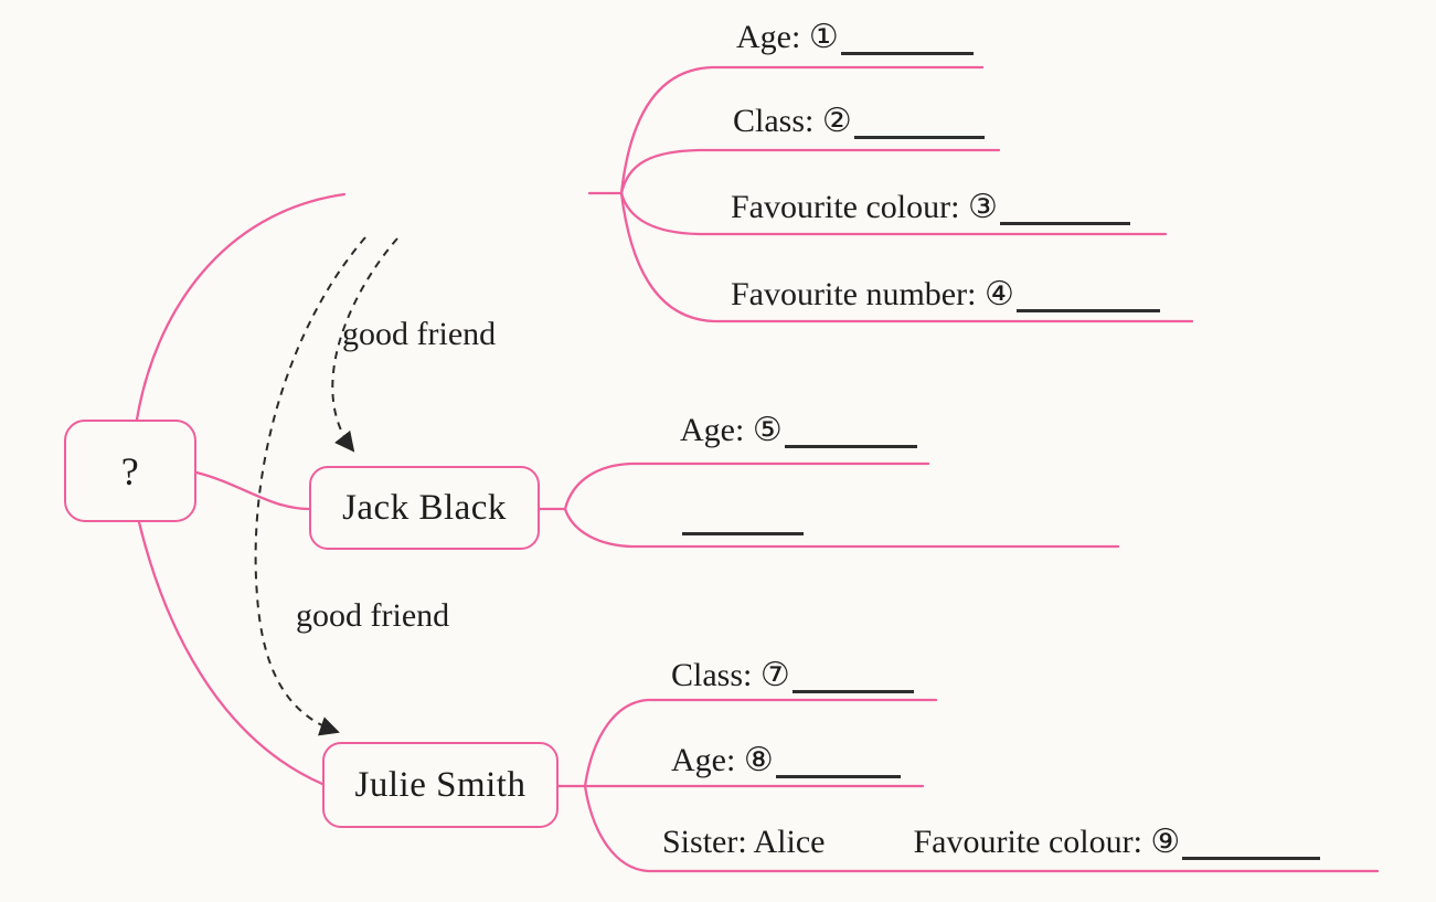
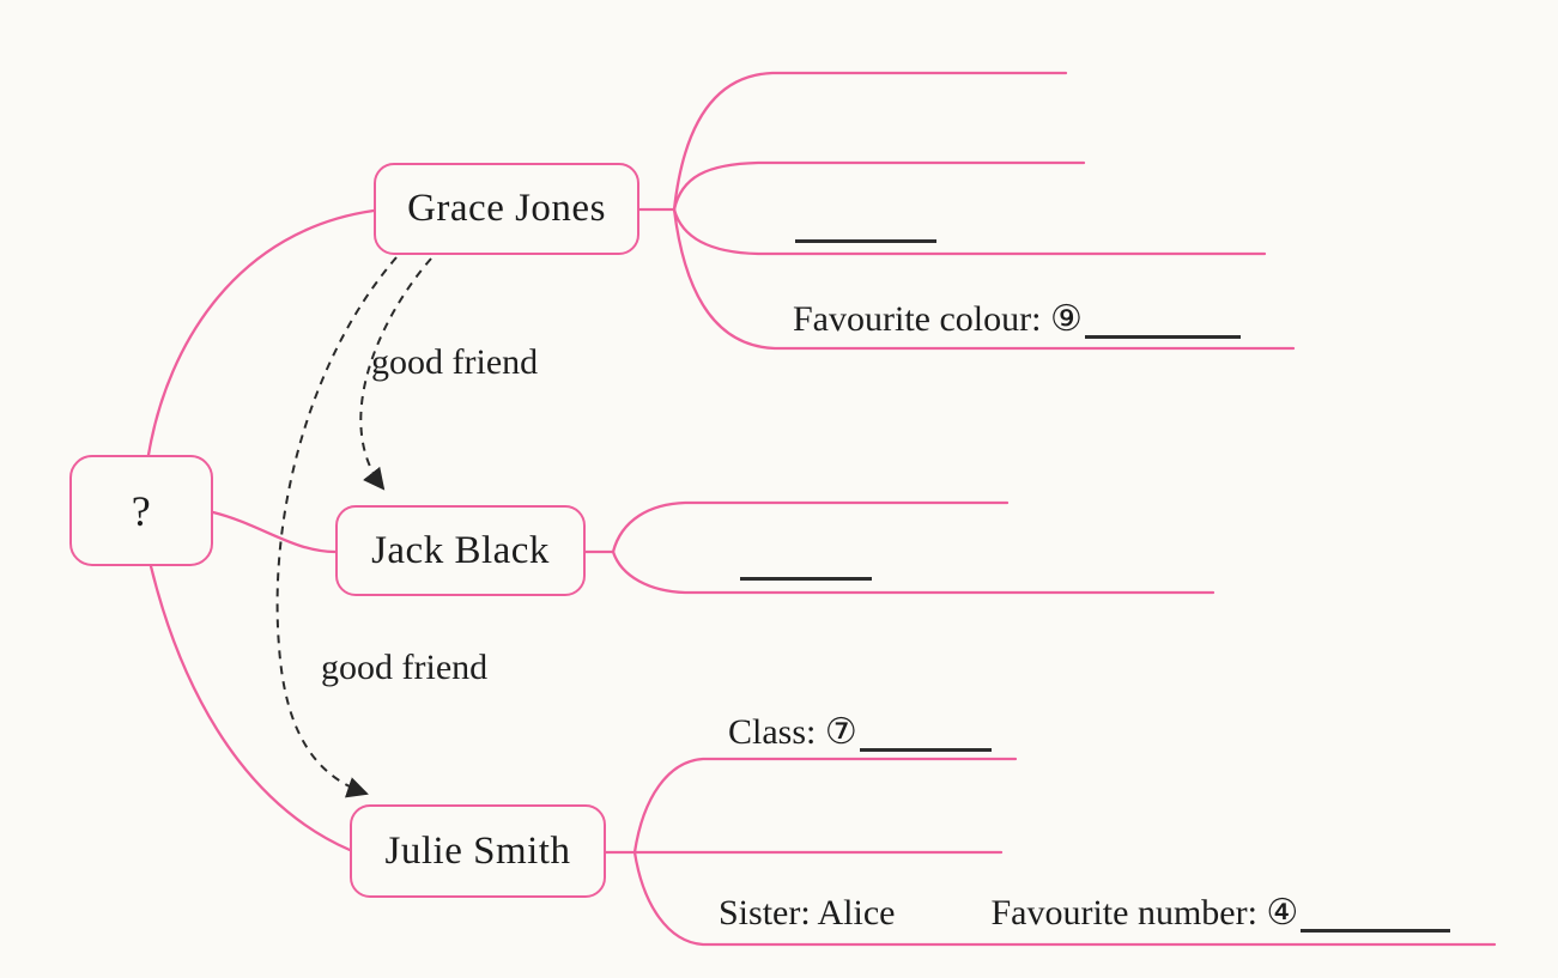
  ?
+ Grace Jones
  Jack Black
  Julie Smith
  good friend
  good friend
- Age: ①
- Class: ②
- Favourite colour: ③
- Favourite number: ④
+ Favourite colour: ⑨
- Age: ⑤
  Class: ⑦
- Age: ⑧
- Sister: Alice Favourite colour: ⑨
+ Sister: Alice Favourite number: ④
